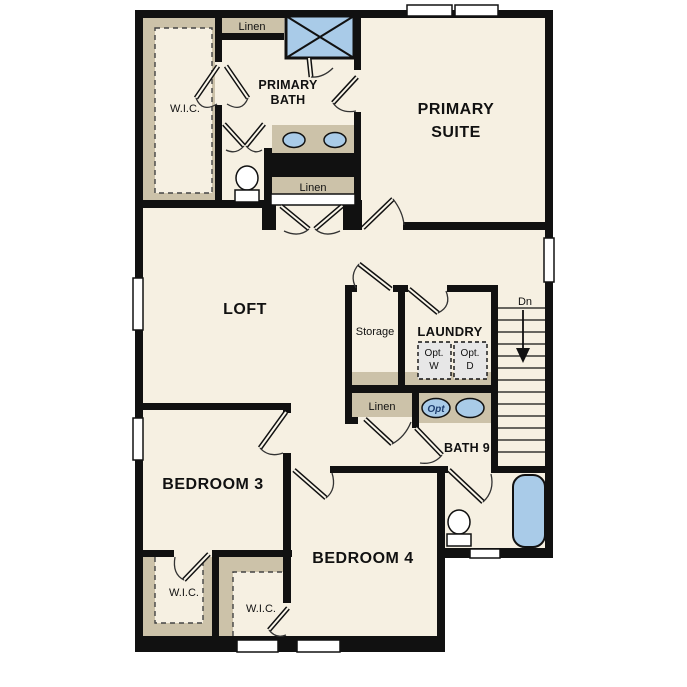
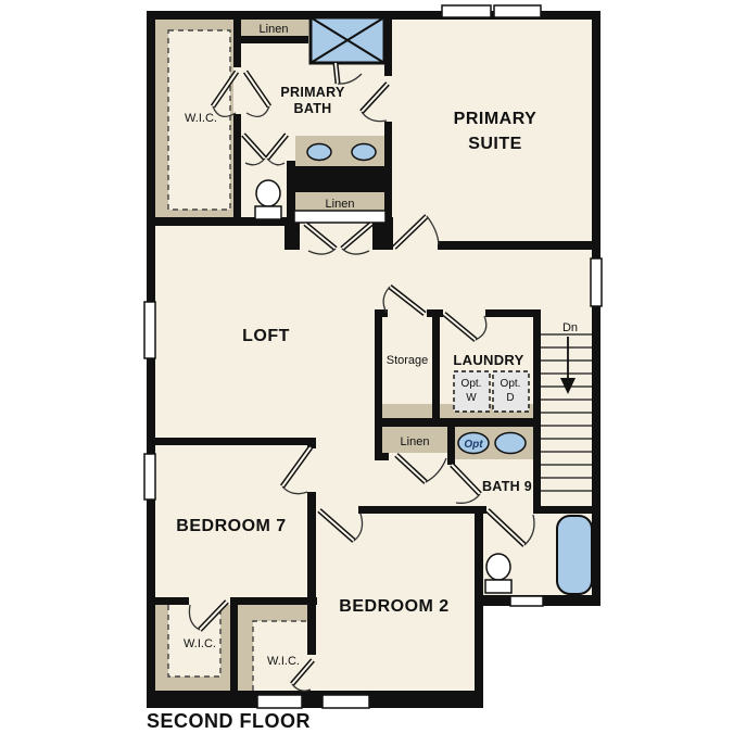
  W.I.C.
  Linen
  PRIMARY
  BATH
  PRIMARY
  SUITE
  Linen
  LOFT
  Storage
  LAUNDRY
  Opt.
  W
  Opt.
  D
  Dn
  Linen
  Opt
  BATH 9
- BEDROOM 3
+ BEDROOM 7
- BEDROOM 4
+ BEDROOM 2
  W.I.C.
  W.I.C.
+ SECOND FLOOR
